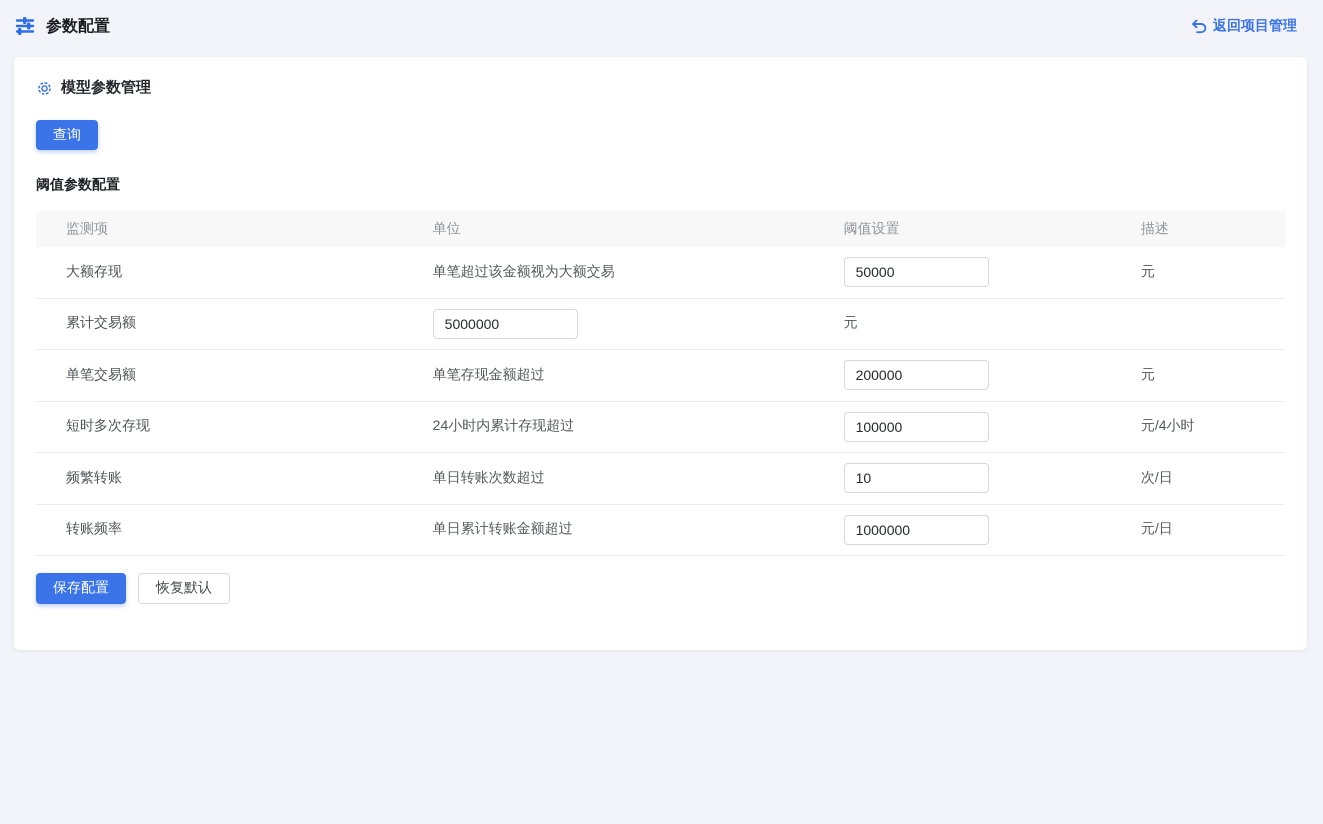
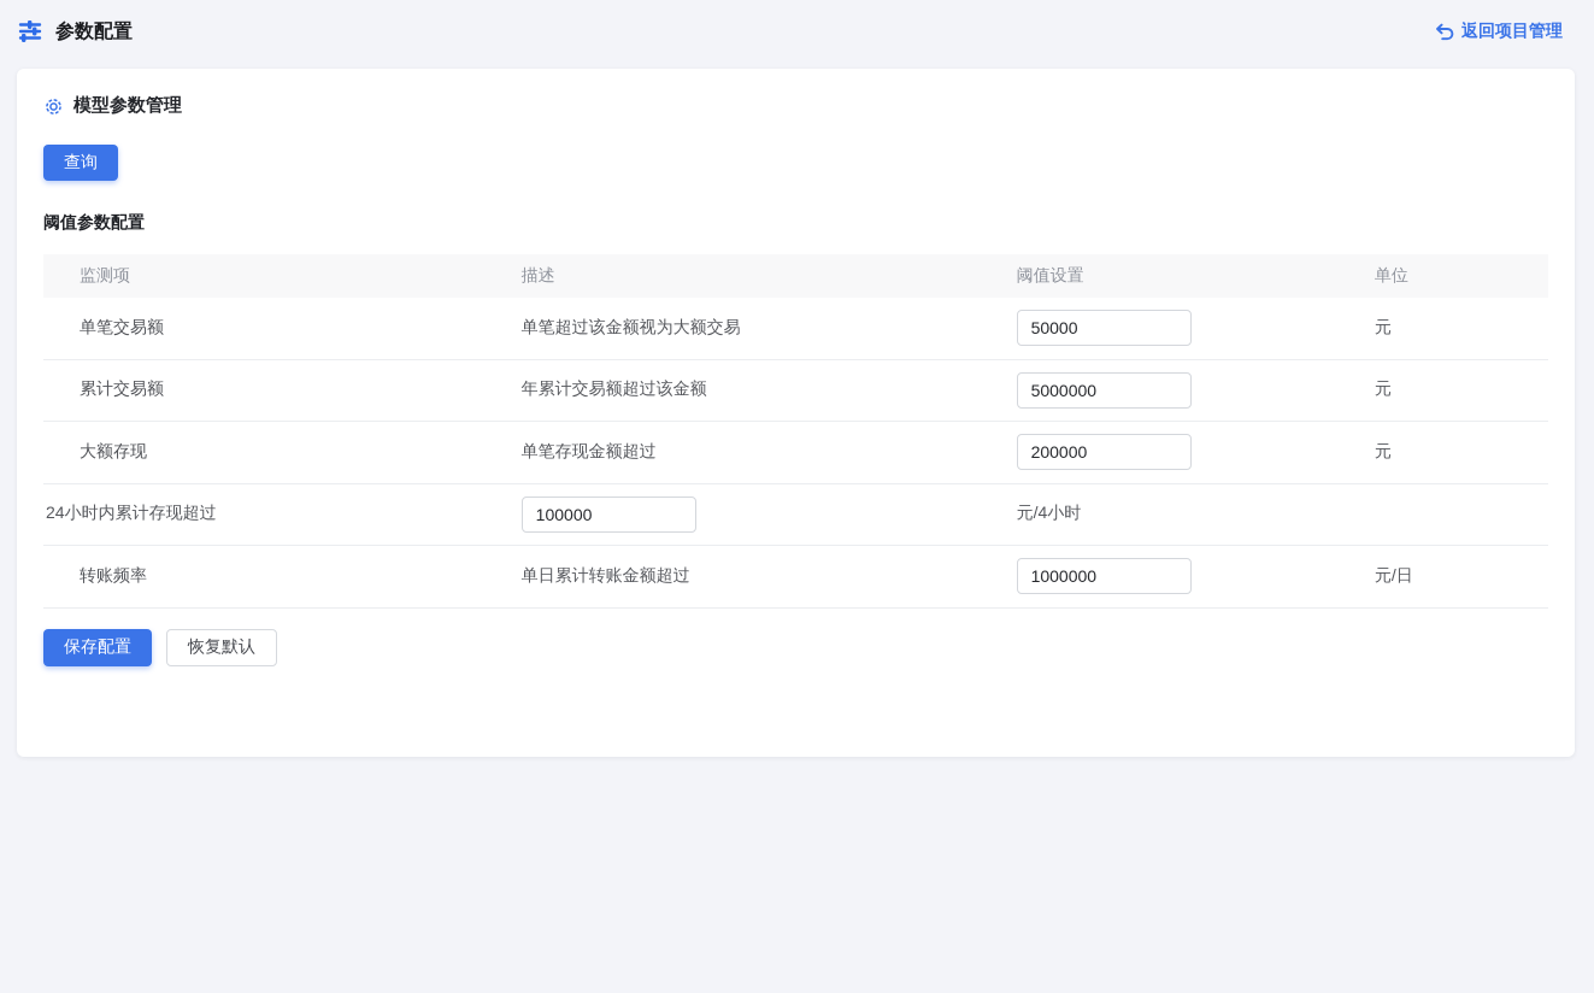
  参数配置
  返回项目管理
  模型参数管理
  查询
  阈值参数配置
  监测项
- 单位
+ 描述
  阈值设置
- 描述
+ 单位
- 大额存现
+ 单笔交易额
  单笔超过该金额视为大额交易
  50000
  元
  累计交易额
+ 年累计交易额超过该金额
  5000000
  元
- 单笔交易额
+ 大额存现
  单笔存现金额超过
  200000
  元
- 短时多次存现
  24小时内累计存现超过
  100000
  元/4小时
- 频繁转账
- 单日转账次数超过
- 10
- 次/日
  转账频率
  单日累计转账金额超过
  1000000
  元/日
  保存配置
  恢复默认
